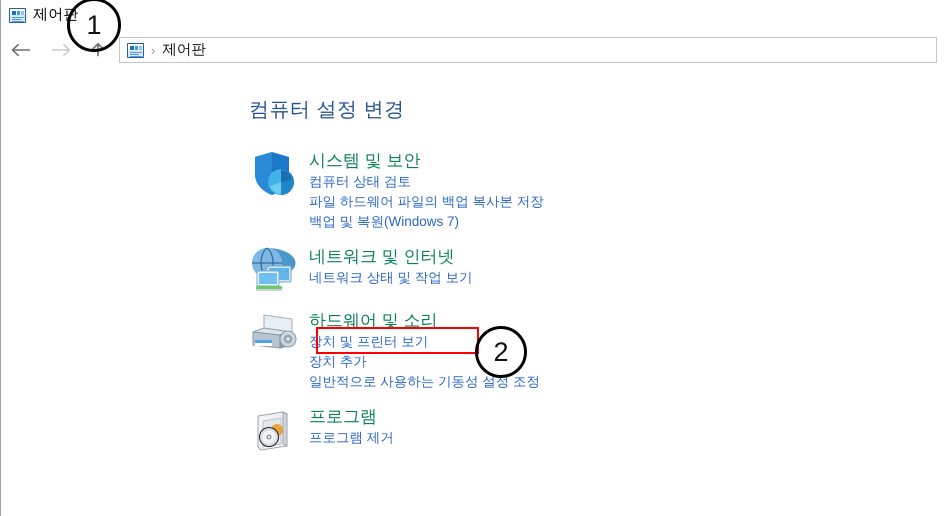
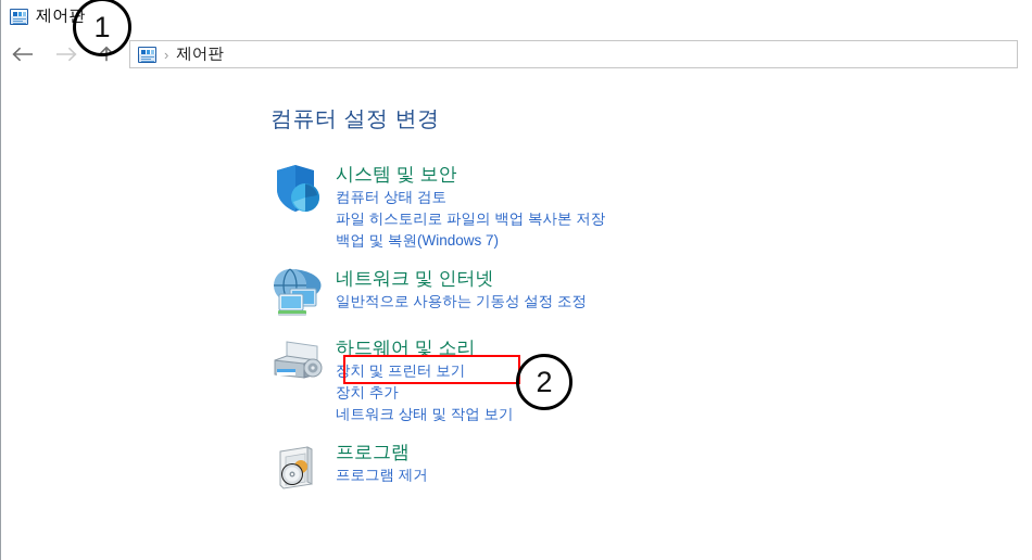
  제어판
  ›
  제어판
  컴퓨터 설정 변경
  시스템 및 보안
  컴퓨터 상태 검토
- 파일 하드웨어 파일의 백업 복사본 저장
+ 파일 히스토리로 파일의 백업 복사본 저장
  백업 및 복원(Windows 7)
  네트워크 및 인터넷
- 네트워크 상태 및 작업 보기
+ 일반적으로 사용하는 기동성 설정 조정
  하드웨어 및 소리
  장치 및 프린터 보기
  장치 추가
- 일반적으로 사용하는 기동성 설정 조정
+ 네트워크 상태 및 작업 보기
  프로그램
  프로그램 제거
  1
  2
